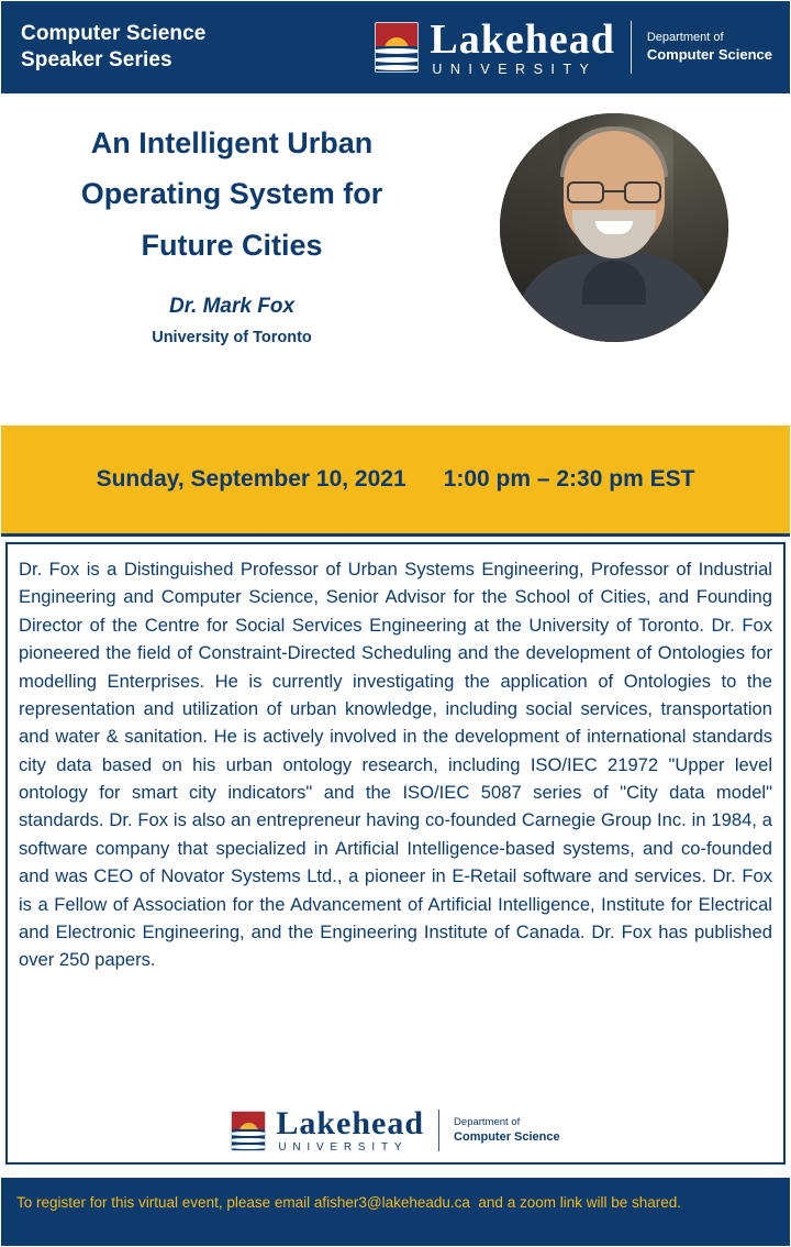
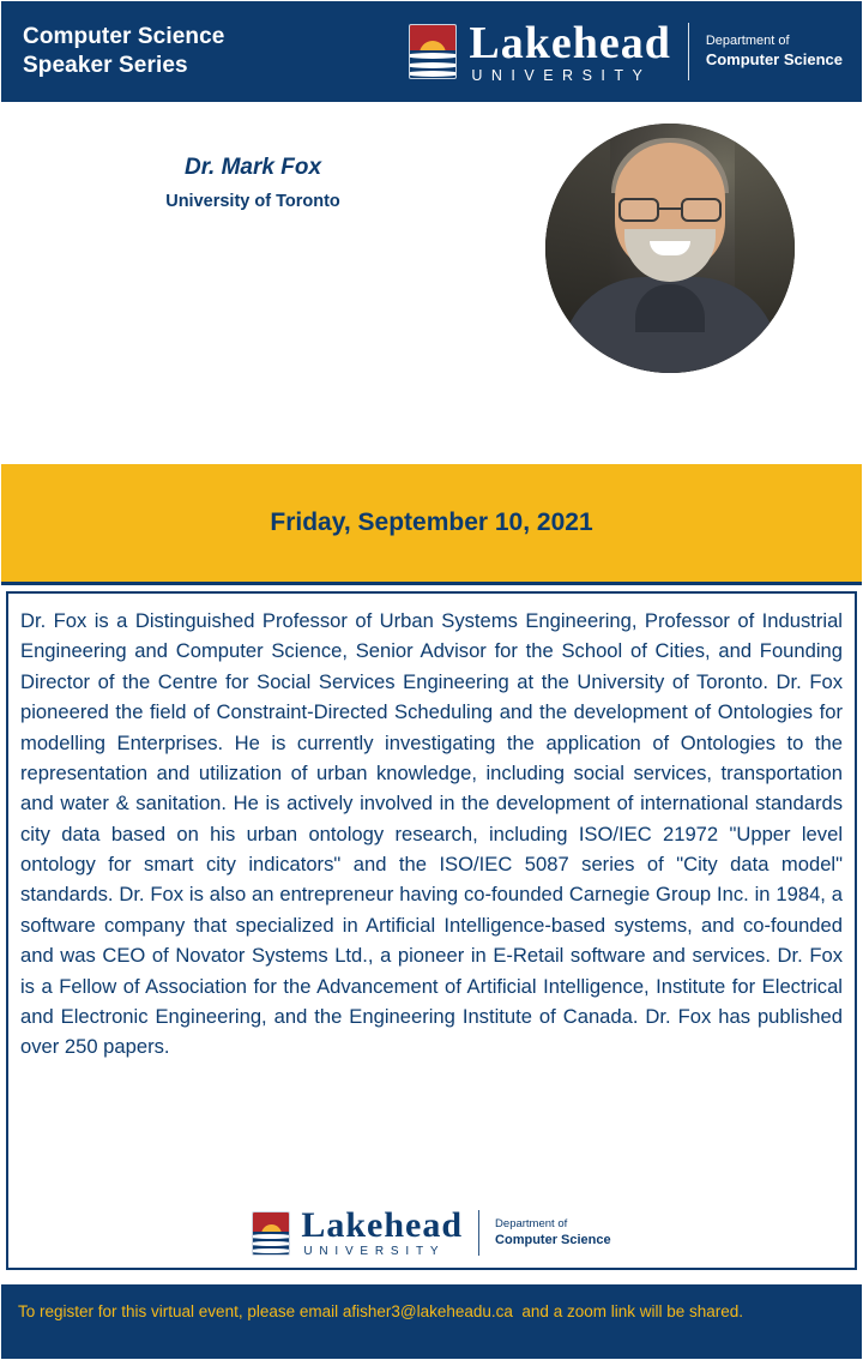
  Computer Science
  Speaker Series
  Lakehead
  UNIVERSITY
  Department of
  Computer Science
- An Intelligent Urban
- Operating System for
- Future Cities
  Dr. Mark Fox
  University of Toronto
- Sunday, September 10, 2021
+ Friday, September 10, 2021
- 1:00 pm – 2:30 pm EST
  Dr. Fox is a Distinguished Professor of Urban Systems Engineering, Professor of Industrial Engineering and Computer Science, Senior Advisor for the School of Cities, and Founding Director of the Centre for Social Services Engineering at the University of Toronto. Dr. Fox pioneered the field of Constraint-Directed Scheduling and the development of Ontologies for modelling Enterprises. He is currently investigating the application of Ontologies to the representation and utilization of urban knowledge, including social services, transportation and water & sanitation. He is actively involved in the development of international standards city data based on his urban ontology research, including ISO/IEC 21972 "Upper level ontology for smart city indicators" and the ISO/IEC 5087 series of "City data model" standards. Dr. Fox is also an entrepreneur having co-founded Carnegie Group Inc. in 1984, a software company that specialized in Artificial Intelligence-based systems, and co-founded and was CEO of Novator Systems Ltd., a pioneer in E-Retail software and services. Dr. Fox is a Fellow of Association for the Advancement of Artificial Intelligence, Institute for Electrical and Electronic Engineering, and the Engineering Institute of Canada. Dr. Fox has published over 250 papers.
  Lakehead
  UNIVERSITY
  Department of
  Computer Science
  To register for this virtual event, please email afisher3@lakeheadu.ca and a zoom link will be shared.
